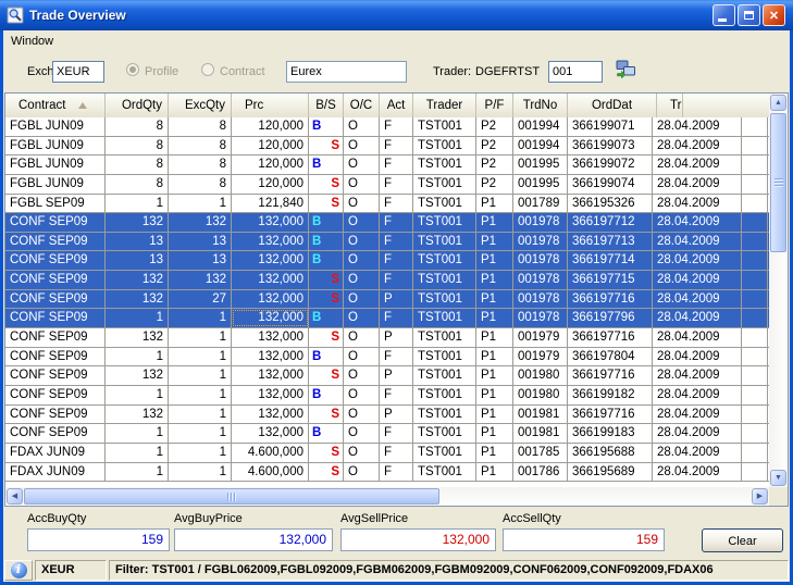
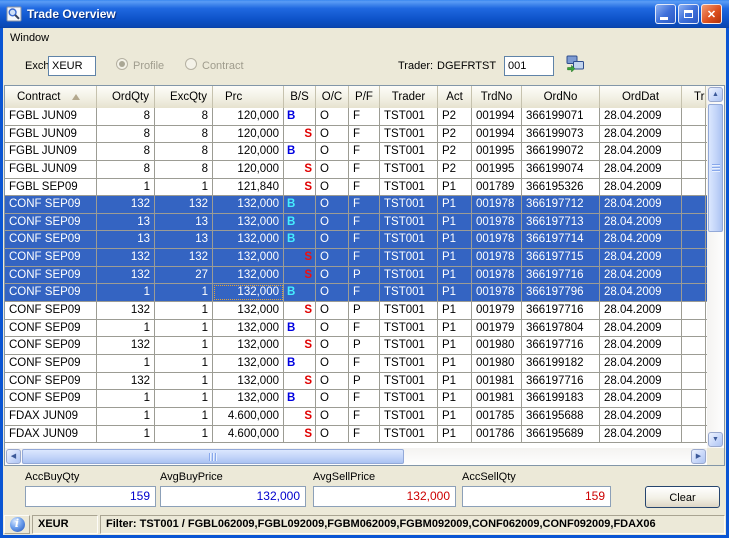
  Trade Overview
  ✕
  Window
  Exch
  XEUR
  Profile
  Contract
- Eurex
  Trader:
  DGEFRTST
  001
  Contract
  OrdQty
  ExcQty
  Prc
  B/S
  O/C
- Act
+ P/F
  Trader
- P/F
+ Act
  TrdNo
+ OrdNo
  OrdDat
  Tr
  FGBL JUN09
  8
  8
  120,000
  B
  O
  F
  TST001
  P2
  001994
  366199071
  28.04.2009
  FGBL JUN09
  8
  8
  120,000
  S
  O
  F
  TST001
  P2
  001994
  366199073
  28.04.2009
  FGBL JUN09
  8
  8
  120,000
  B
  O
  F
  TST001
  P2
  001995
  366199072
  28.04.2009
  FGBL JUN09
  8
  8
  120,000
  S
  O
  F
  TST001
  P2
  001995
  366199074
  28.04.2009
  FGBL SEP09
  1
  1
  121,840
  S
  O
  F
  TST001
  P1
  001789
  366195326
  28.04.2009
  CONF SEP09
  132
  132
  132,000
  B
  O
  F
  TST001
  P1
  001978
  366197712
  28.04.2009
  CONF SEP09
  13
  13
  132,000
  B
  O
  F
  TST001
  P1
  001978
  366197713
  28.04.2009
  CONF SEP09
  13
  13
  132,000
  B
  O
  F
  TST001
  P1
  001978
  366197714
  28.04.2009
  CONF SEP09
  132
  132
  132,000
  S
  O
  F
  TST001
  P1
  001978
  366197715
  28.04.2009
  CONF SEP09
  132
  27
  132,000
  S
  O
  P
  TST001
  P1
  001978
  366197716
  28.04.2009
  CONF SEP09
  1
  1
  132,000
  B
  O
  F
  TST001
  P1
  001978
  366197796
  28.04.2009
  CONF SEP09
  132
  1
  132,000
  S
  O
  P
  TST001
  P1
  001979
  366197716
  28.04.2009
  CONF SEP09
  1
  1
  132,000
  B
  O
  F
  TST001
  P1
  001979
  366197804
  28.04.2009
  CONF SEP09
  132
  1
  132,000
  S
  O
  P
  TST001
  P1
  001980
  366197716
  28.04.2009
  CONF SEP09
  1
  1
  132,000
  B
  O
  F
  TST001
  P1
  001980
  366199182
  28.04.2009
  CONF SEP09
  132
  1
  132,000
  S
  O
  P
  TST001
  P1
  001981
  366197716
  28.04.2009
  CONF SEP09
  1
  1
  132,000
  B
  O
  F
  TST001
  P1
  001981
  366199183
  28.04.2009
  FDAX JUN09
  1
  1
  4.600,000
  S
  O
  F
  TST001
  P1
  001785
  366195688
  28.04.2009
  FDAX JUN09
  1
  1
  4.600,000
  S
  O
  F
  TST001
  P1
  001786
  366195689
  28.04.2009
  AccBuyQty
  159
  AvgBuyPrice
  132,000
  AvgSellPrice
  132,000
  AccSellQty
  159
  Clear
  i
  XEUR
  Filter: TST001 / FGBL062009,FGBL092009,FGBM062009,FGBM092009,CONF062009,CONF092009,FDAX06
